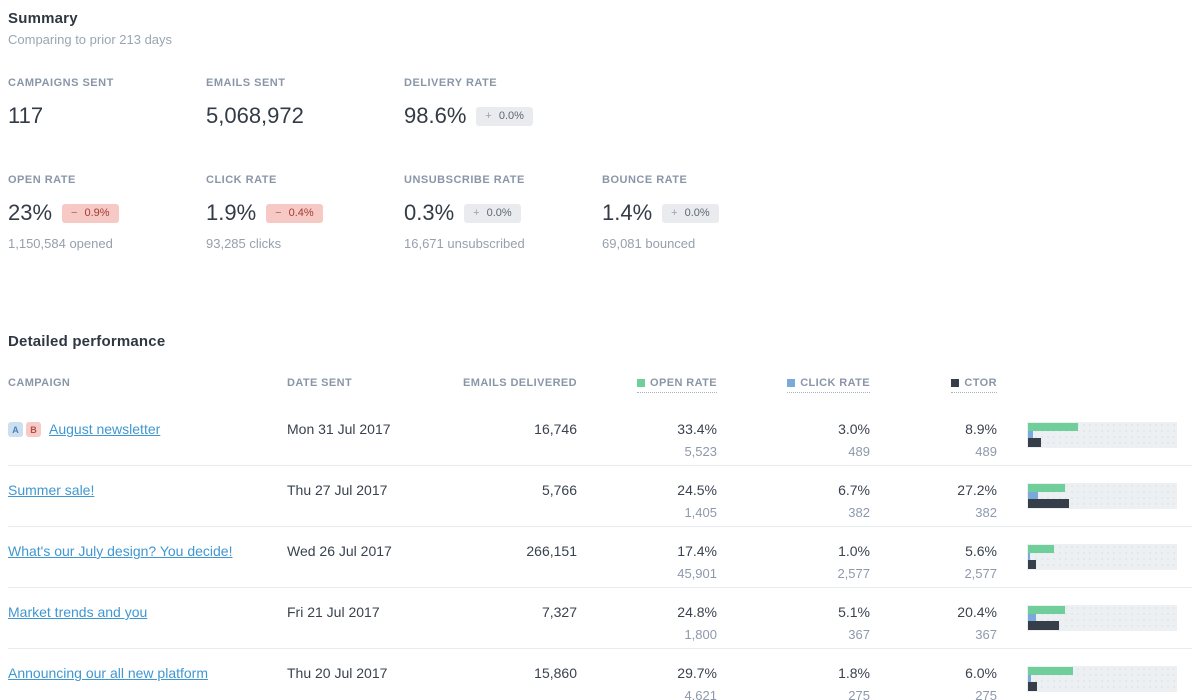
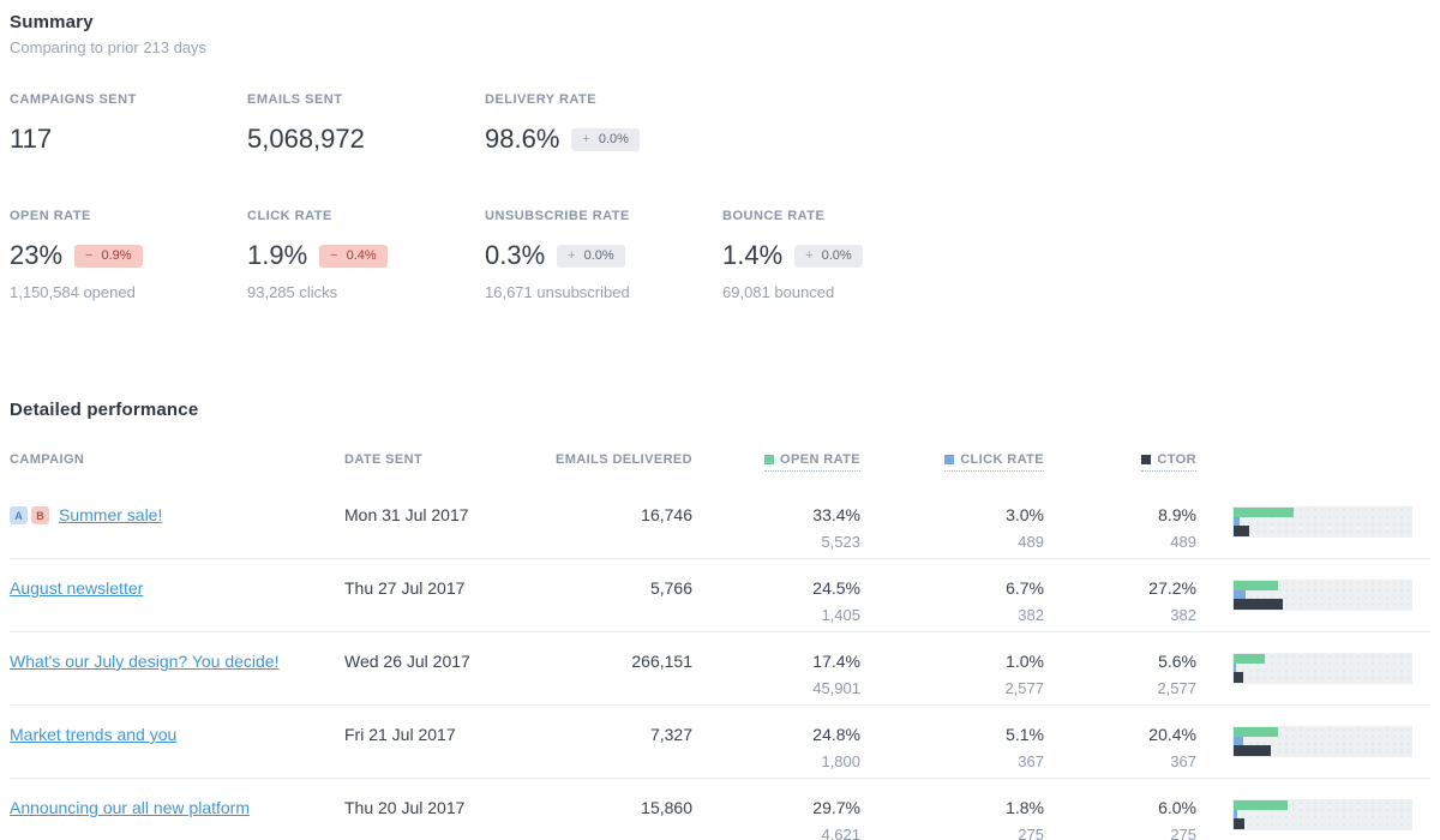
  Summary
  Comparing to prior 213 days
  CAMPAIGNS SENT
  117
  EMAILS SENT
  5,068,972
  DELIVERY RATE
  98.6%
  +
  0.0%
  OPEN RATE
  23%
  −
  0.9%
  1,150,584 opened
  CLICK RATE
  1.9%
  −
  0.4%
  93,285 clicks
  UNSUBSCRIBE RATE
  0.3%
  +
  0.0%
  16,671 unsubscribed
  BOUNCE RATE
  1.4%
  +
  0.0%
  69,081 bounced
  Detailed performance
  CAMPAIGN
  DATE SENT
  EMAILS DELIVERED
  OPEN RATE
  CLICK RATE
  CTOR
  A
  B
- August newsletter
+ Summer sale!
  Mon 31 Jul 2017
  16,746
  33.4%
  5,523
  3.0%
  489
  8.9%
  489
- Summer sale!
+ August newsletter
  Thu 27 Jul 2017
  5,766
  24.5%
  1,405
  6.7%
  382
  27.2%
  382
  What's our July design? You decide!
  Wed 26 Jul 2017
  266,151
  17.4%
  45,901
  1.0%
  2,577
  5.6%
  2,577
  Market trends and you
  Fri 21 Jul 2017
  7,327
  24.8%
  1,800
  5.1%
  367
  20.4%
  367
  Announcing our all new platform
  Thu 20 Jul 2017
  15,860
  29.7%
  4,621
  1.8%
  275
  6.0%
  275
